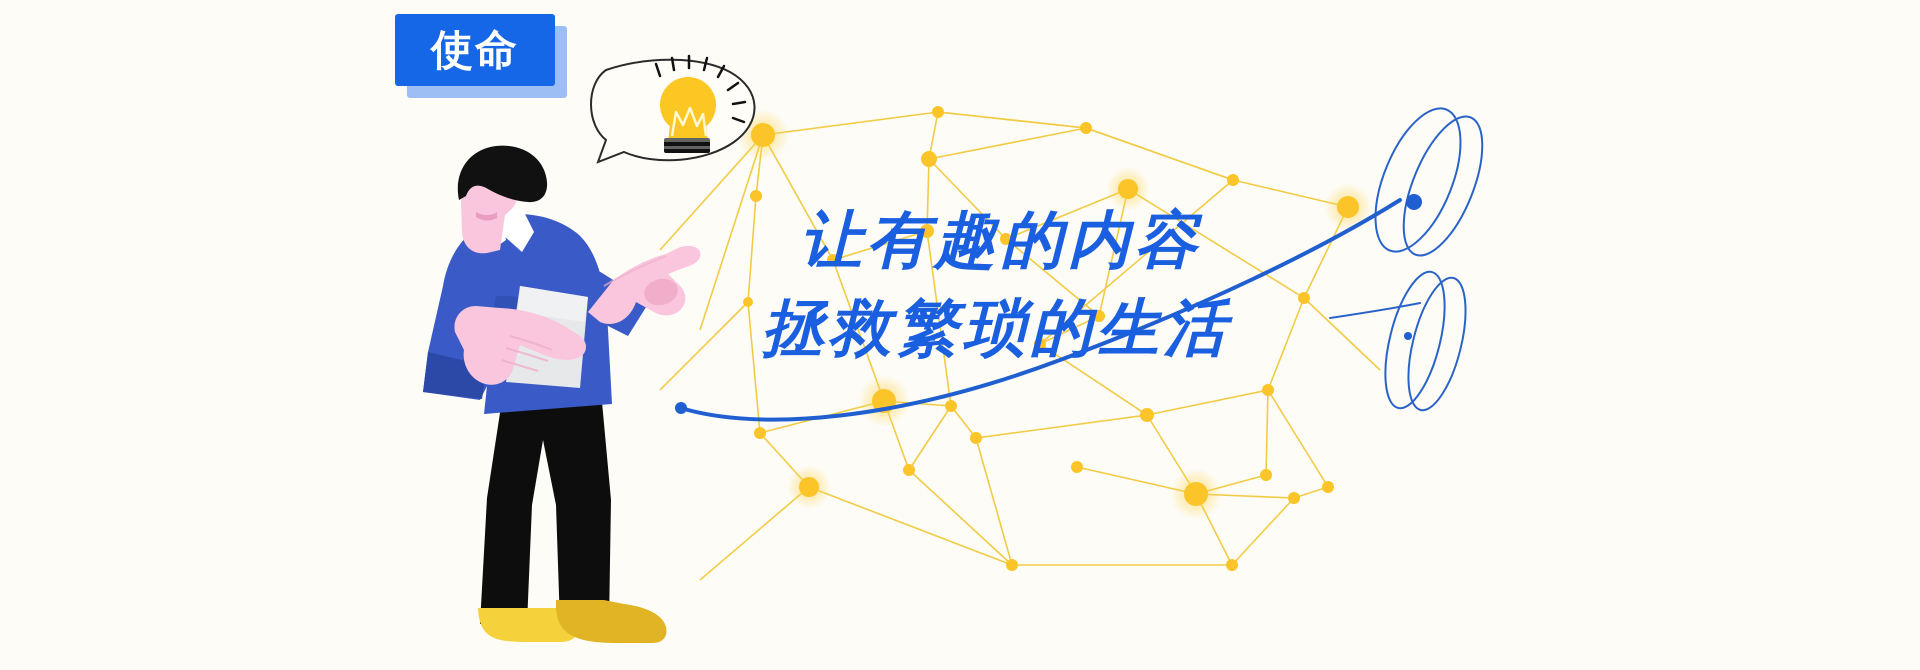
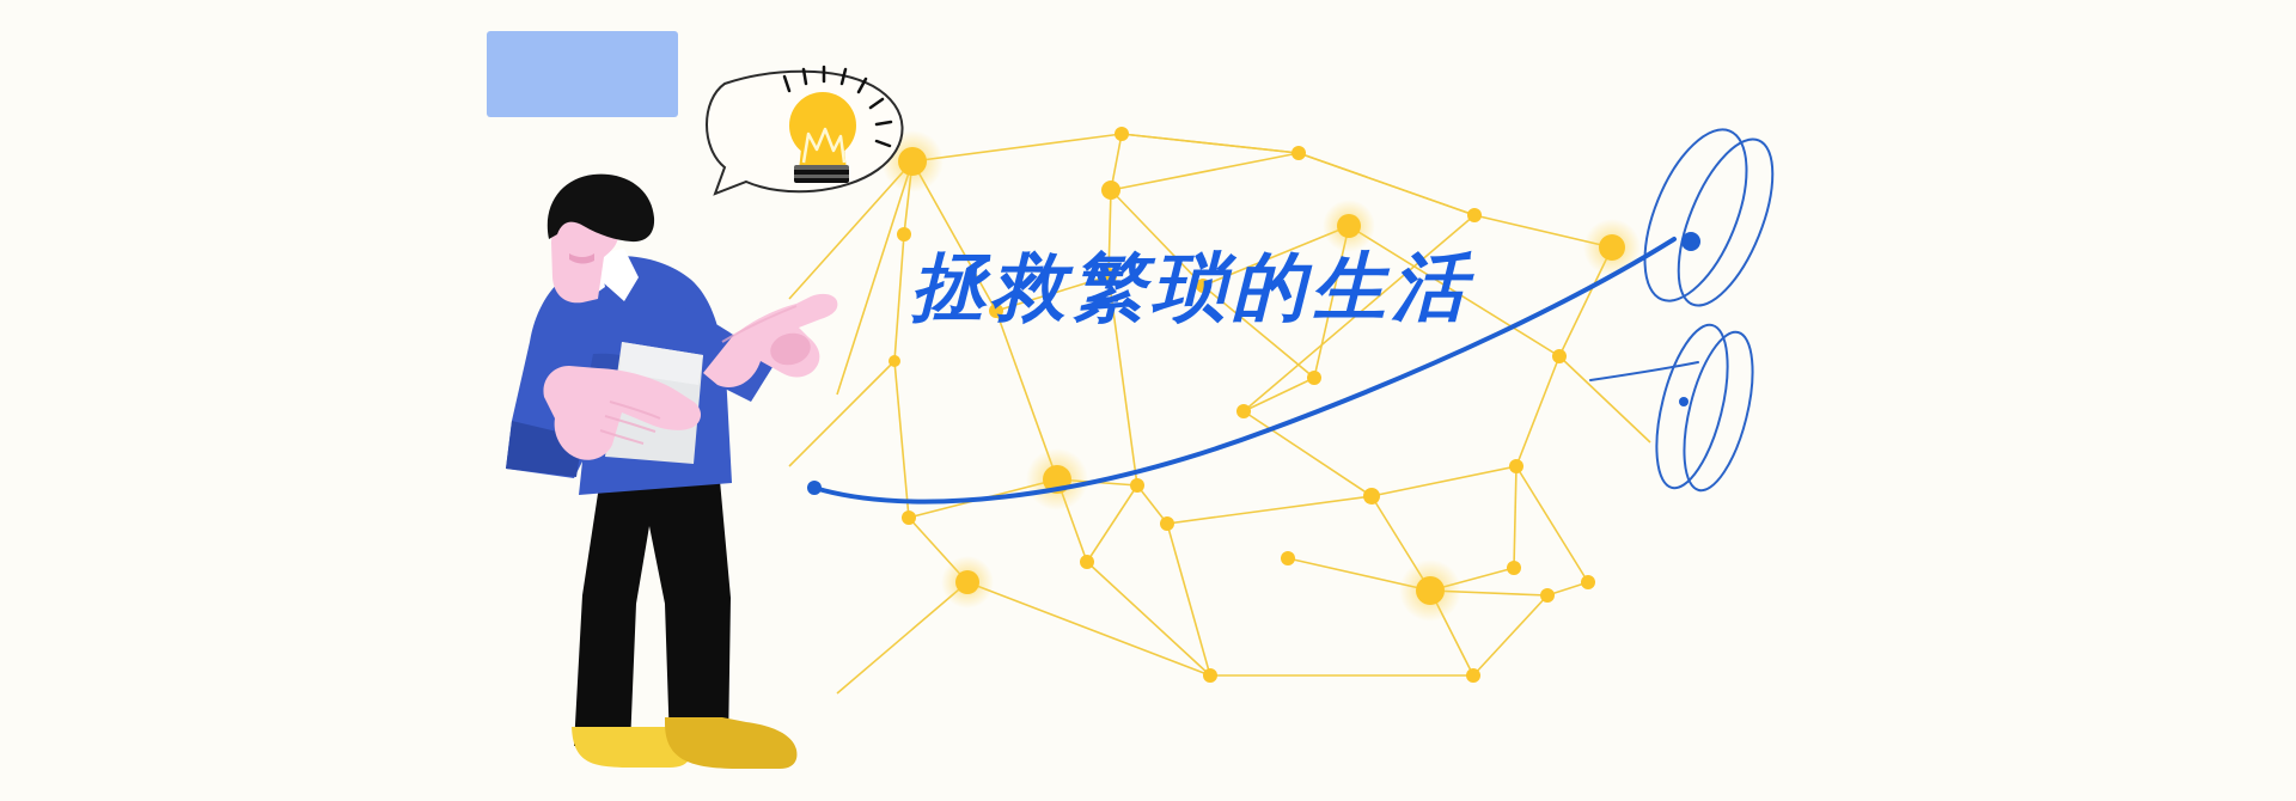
- 使命
- 让有趣的内容
  拯救繁琐的生活
